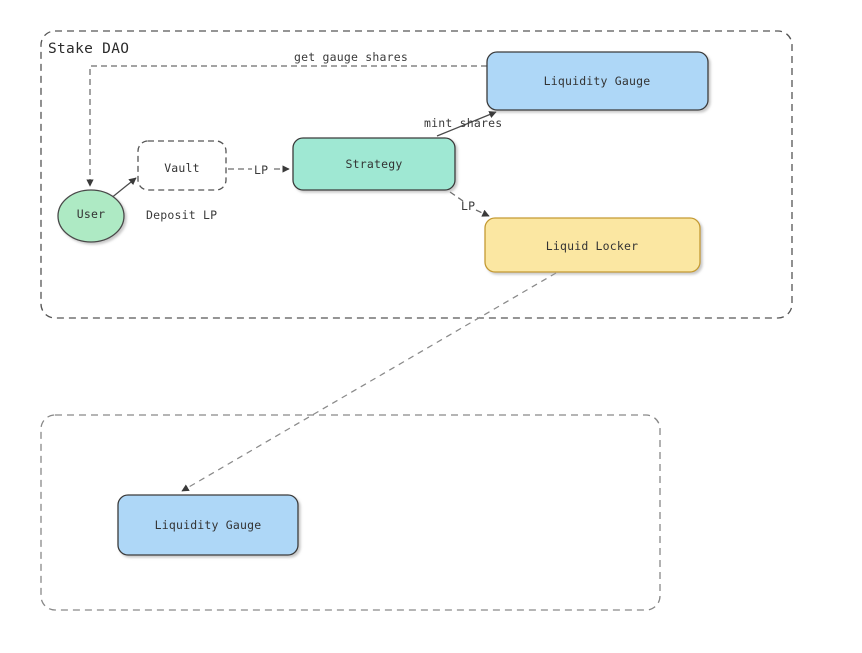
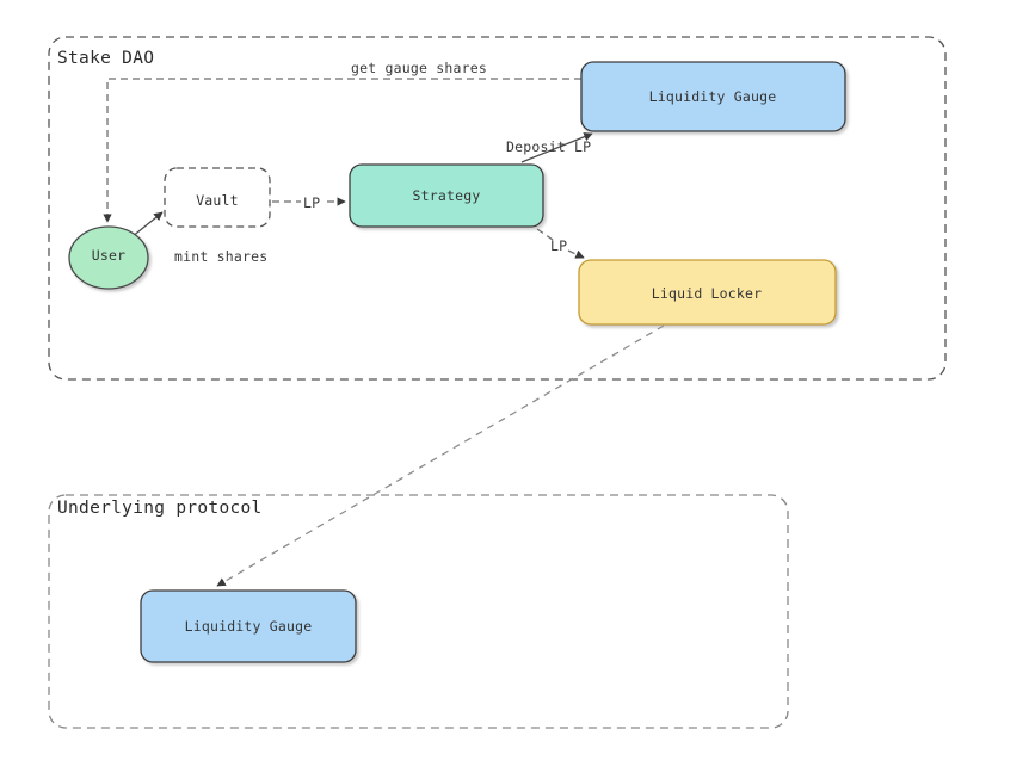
  Stake DAO
+ Underlying protocol
  User
  Vault
  Strategy
  Liquidity Gauge
  Liquid Locker
  Liquidity Gauge
  get gauge shares
- Deposit LP
+ mint shares
  LP
- mint shares
+ Deposit LP
  LP
